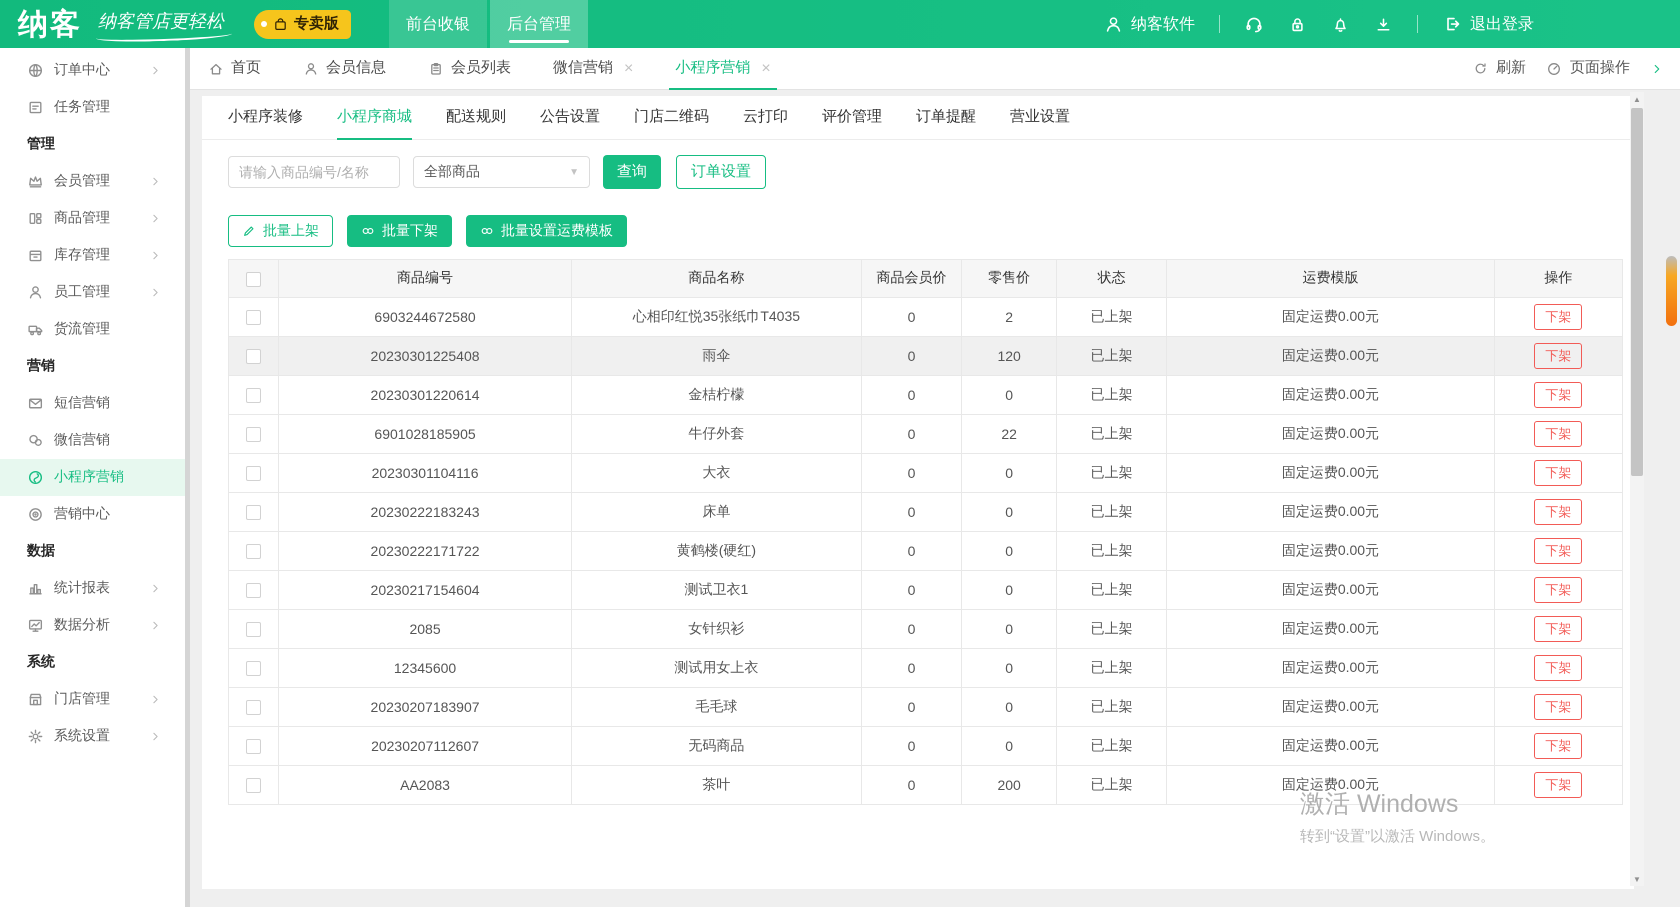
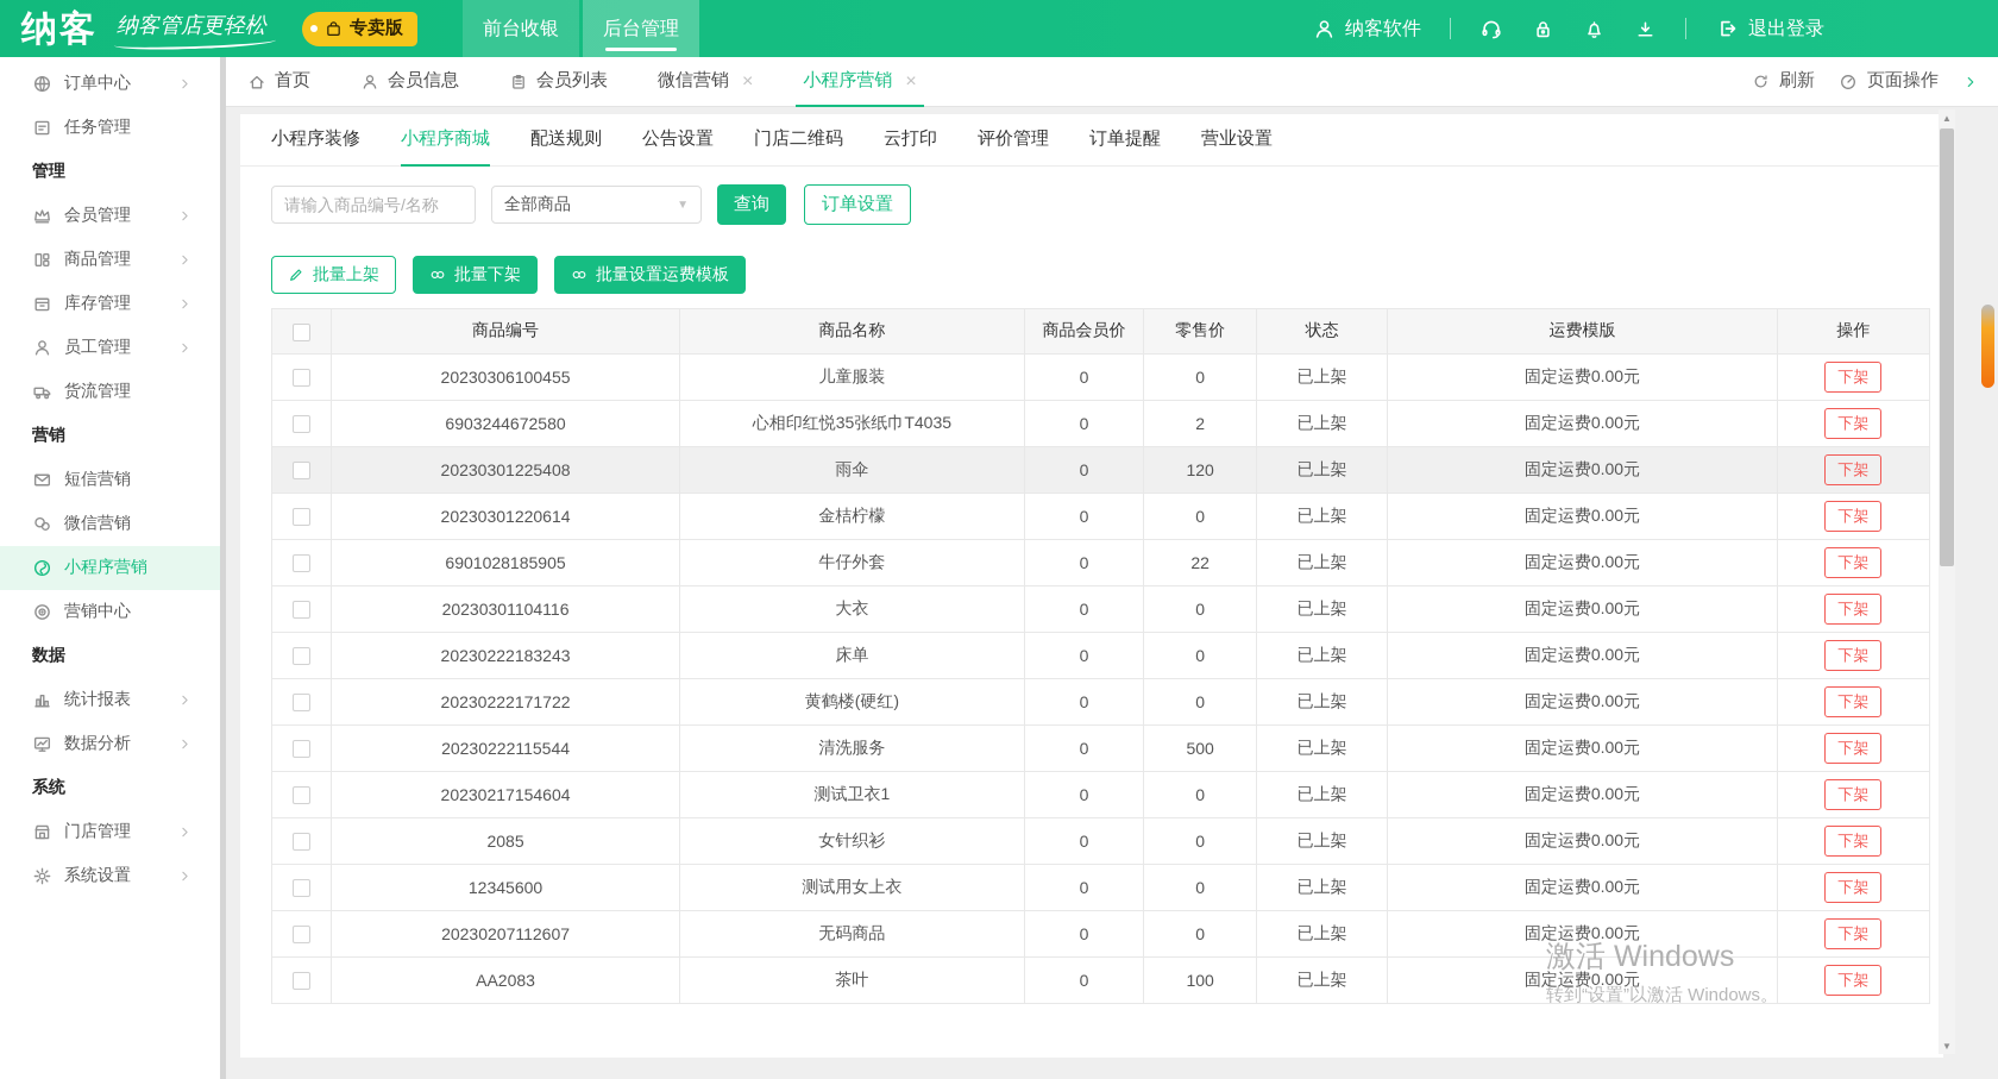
  纳客
  纳客管店更轻松
  专卖版
  前台收银
  后台管理
  纳客软件
  退出登录
  订单中心
  任务管理
  管理
  会员管理
  商品管理
  库存管理
  员工管理
  货流管理
  营销
  短信营销
  微信营销
  小程序营销
  营销中心
  数据
  统计报表
  数据分析
  系统
  门店管理
  系统设置
  首页
  会员信息
  会员列表
  微信营销
  ×
  小程序营销
  ×
  刷新
  页面操作
  小程序装修
  小程序商城
  配送规则
  公告设置
  门店二维码
  云打印
  评价管理
  订单提醒
  营业设置
  请输入商品编号/名称
  全部商品
  ▼
  查询
  订单设置
  批量上架
  批量下架
  批量设置运费模板
  	商品编号	商品名称	商品会员价	零售价	状态	运费模版	操作
+ 	20230306100455	儿童服装	0	0	已上架	固定运费0.00元	下架
  	6903244672580	心相印红悦35张纸巾T4035	0	2	已上架	固定运费0.00元	下架
  	20230301225408	雨伞	0	120	已上架	固定运费0.00元	下架
  	20230301220614	金桔柠檬	0	0	已上架	固定运费0.00元	下架
  	6901028185905	牛仔外套	0	22	已上架	固定运费0.00元	下架
  	20230301104116	大衣	0	0	已上架	固定运费0.00元	下架
  	20230222183243	床单	0	0	已上架	固定运费0.00元	下架
  	20230222171722	黄鹤楼(硬红)	0	0	已上架	固定运费0.00元	下架
+ 	20230222115544	清洗服务	0	500	已上架	固定运费0.00元	下架
  	20230217154604	测试卫衣1	0	0	已上架	固定运费0.00元	下架
  	2085	女针织衫	0	0	已上架	固定运费0.00元	下架
  	12345600	测试用女上衣	0	0	已上架	固定运费0.00元	下架
- 	20230207183907	毛毛球	0	0	已上架	固定运费0.00元	下架
  	20230207112607	无码商品	0	0	已上架	固定运费0.00元	下架
- 	AA2083	茶叶	0	200	已上架	固定运费0.00元	下架
+ 	AA2083	茶叶	0	100	已上架	固定运费0.00元	下架
  激活 Windows
  转到“设置”以激活 Windows。
  ▲
  ▼
